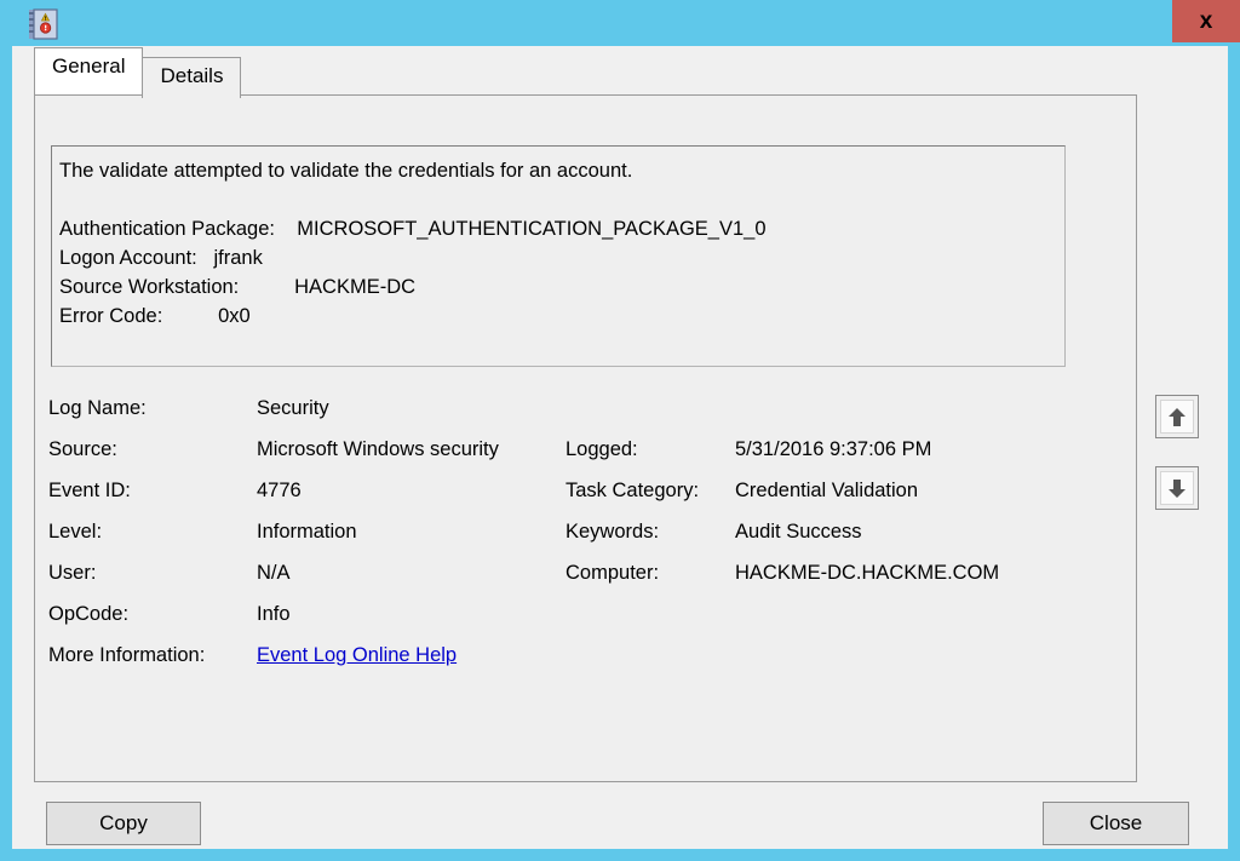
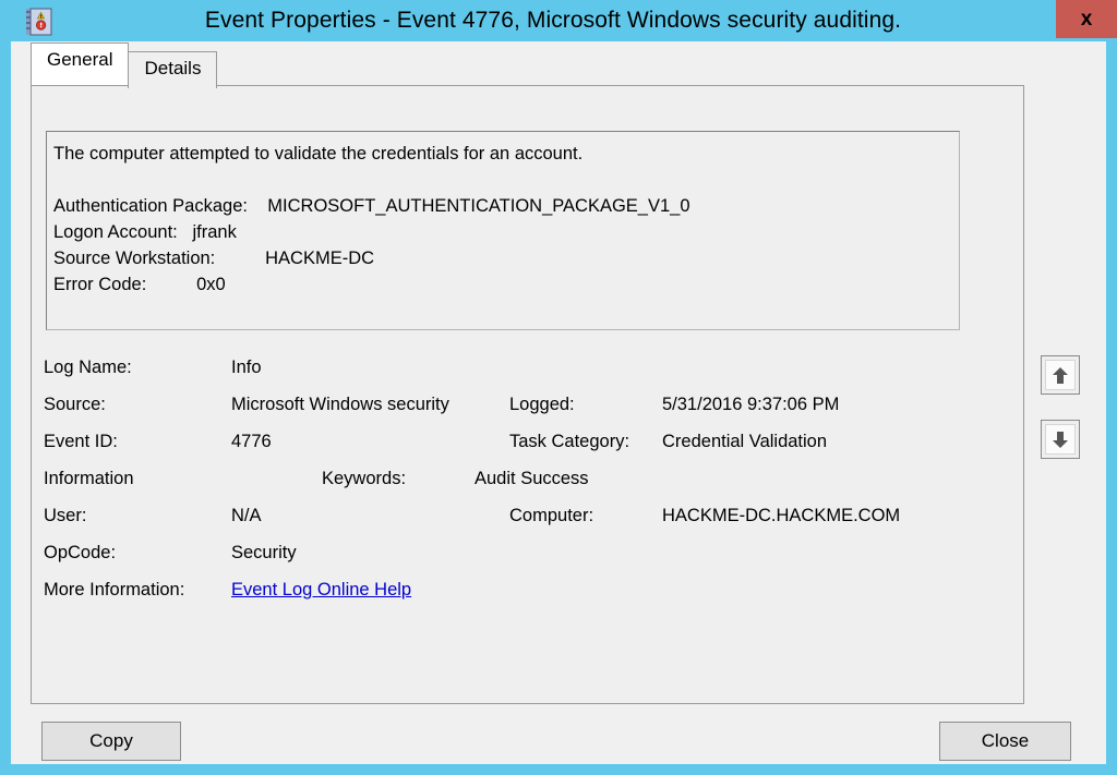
+ Event Properties - Event 4776, Microsoft Windows security auditing.
  x
  General
  Details
- The validate attempted to validate the credentials for an account.
+ The computer attempted to validate the credentials for an account.
  Authentication Package: MICROSOFT_AUTHENTICATION_PACKAGE_V1_0
  Logon Account: jfrank
  Source Workstation: HACKME-DC
  Error Code: 0x0
  Log Name:
- Security
+ Info
  Source:
  Microsoft Windows security
  Logged:
  5/31/2016 9:37:06 PM
  Event ID:
  4776
  Task Category:
  Credential Validation
- Level:
  Information
  Keywords:
  Audit Success
  User:
  N/A
  Computer:
  HACKME-DC.HACKME.COM
  OpCode:
- Info
+ Security
  More Information:
  Event Log Online Help
  Copy
  Close
